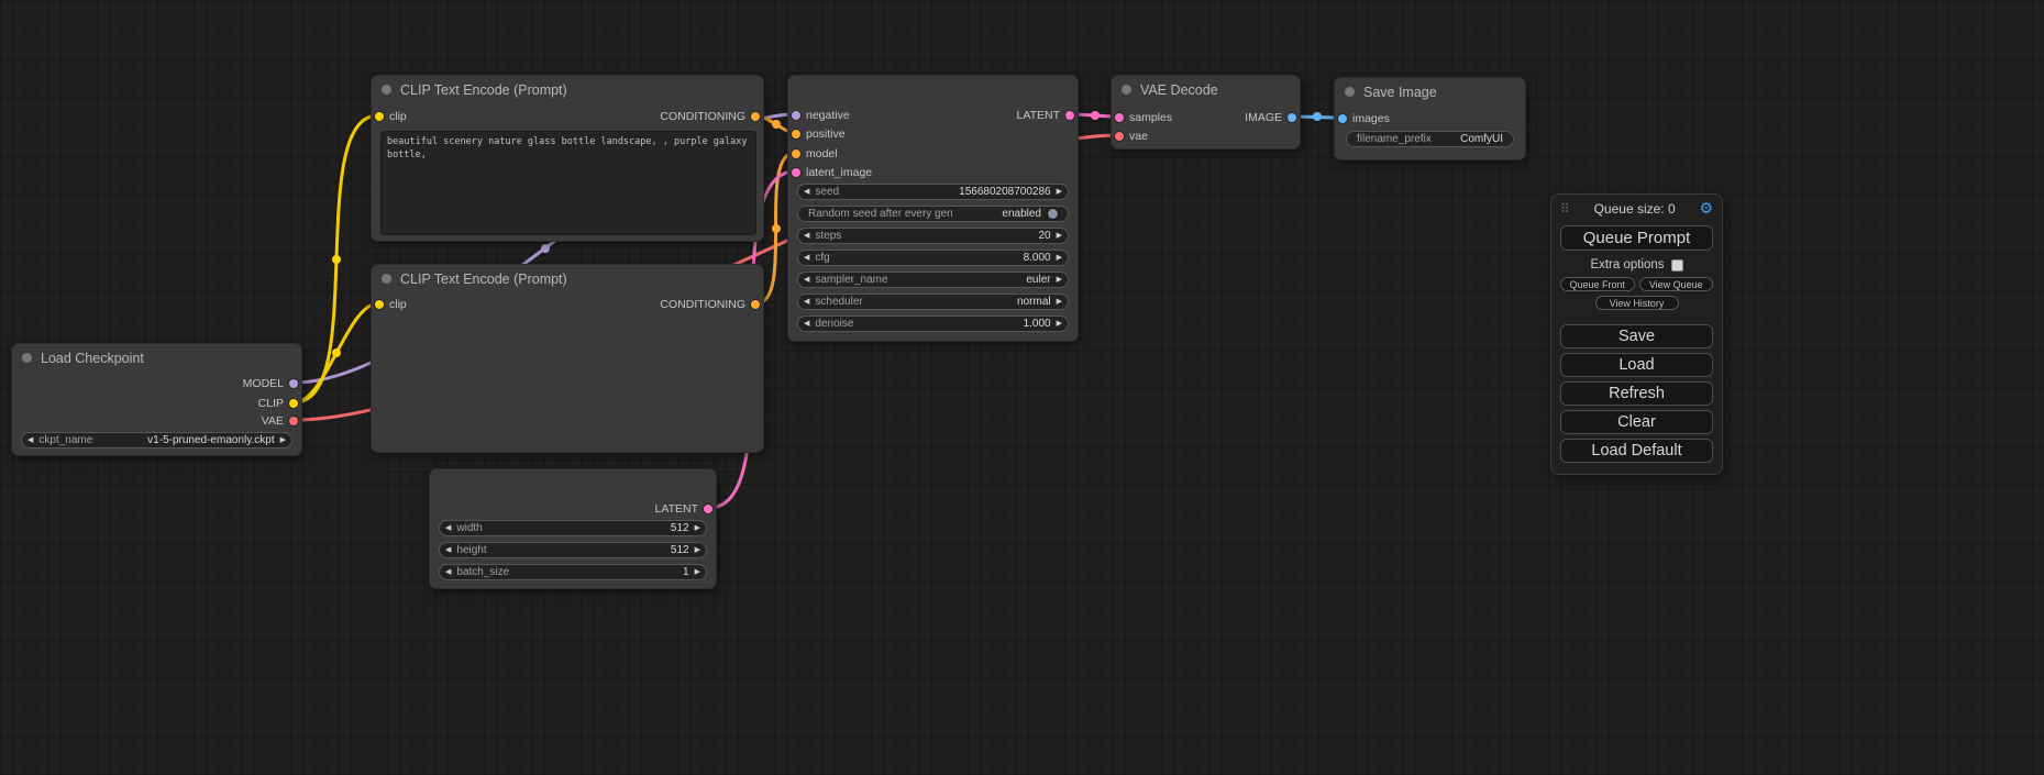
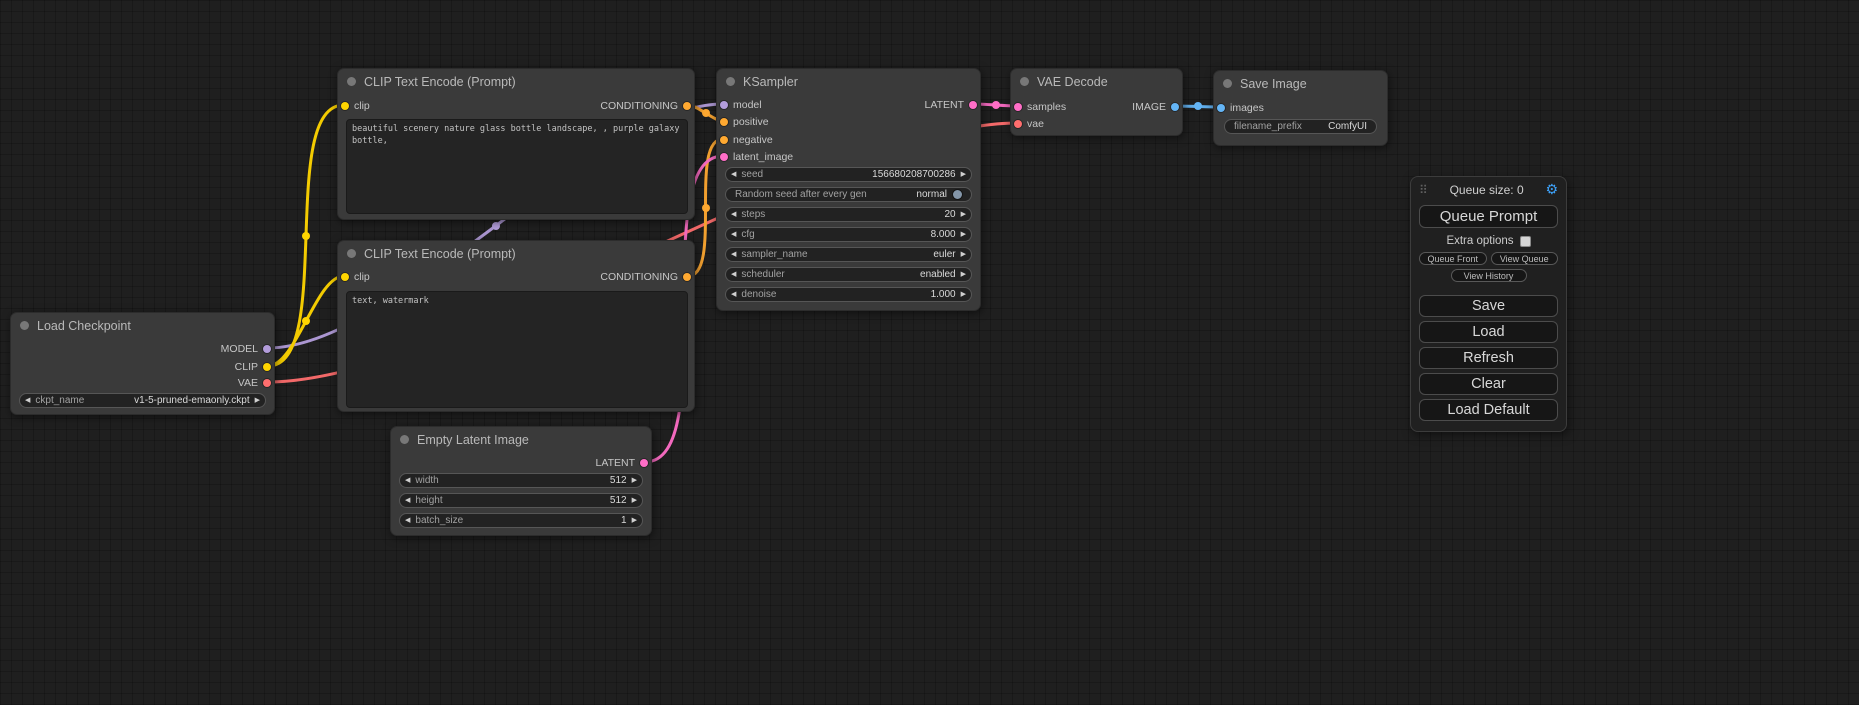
  Load Checkpoint
  MODEL
  CLIP
  VAE
  ◀
  ckpt_name
  v1-5-pruned-emaonly.ckpt
  ▶
  CLIP Text Encode (Prompt)
  clip
  CONDITIONING
  CLIP Text Encode (Prompt)
  clip
  CONDITIONING
+ text, watermark
+ Empty Latent Image
  LATENT
  ◀
  width
  512
  ▶
  ◀
  height
  512
  ▶
  ◀
  batch_size
  1
  ▶
+ KSampler
- negative
+ model
  positive
- model
+ negative
  latent_image
  LATENT
  ◀
  seed
  156680208700286
  ▶
  Random seed after every gen
- enabled
+ normal
  ◀
  steps
  20
  ▶
  ◀
  cfg
  8.000
  ▶
  ◀
  sampler_name
  euler
  ▶
  ◀
  scheduler
- normal
+ enabled
  ▶
  ◀
  denoise
  1.000
  ▶
  VAE Decode
  samples
  vae
  IMAGE
  Save Image
  images
  filename_prefix
  ComfyUI
  ⠿
  Queue size: 0
  ⚙
  Queue Prompt
  Extra options
  Queue Front
  View Queue
  View History
  Save
  Load
  Refresh
  Clear
  Load Default
